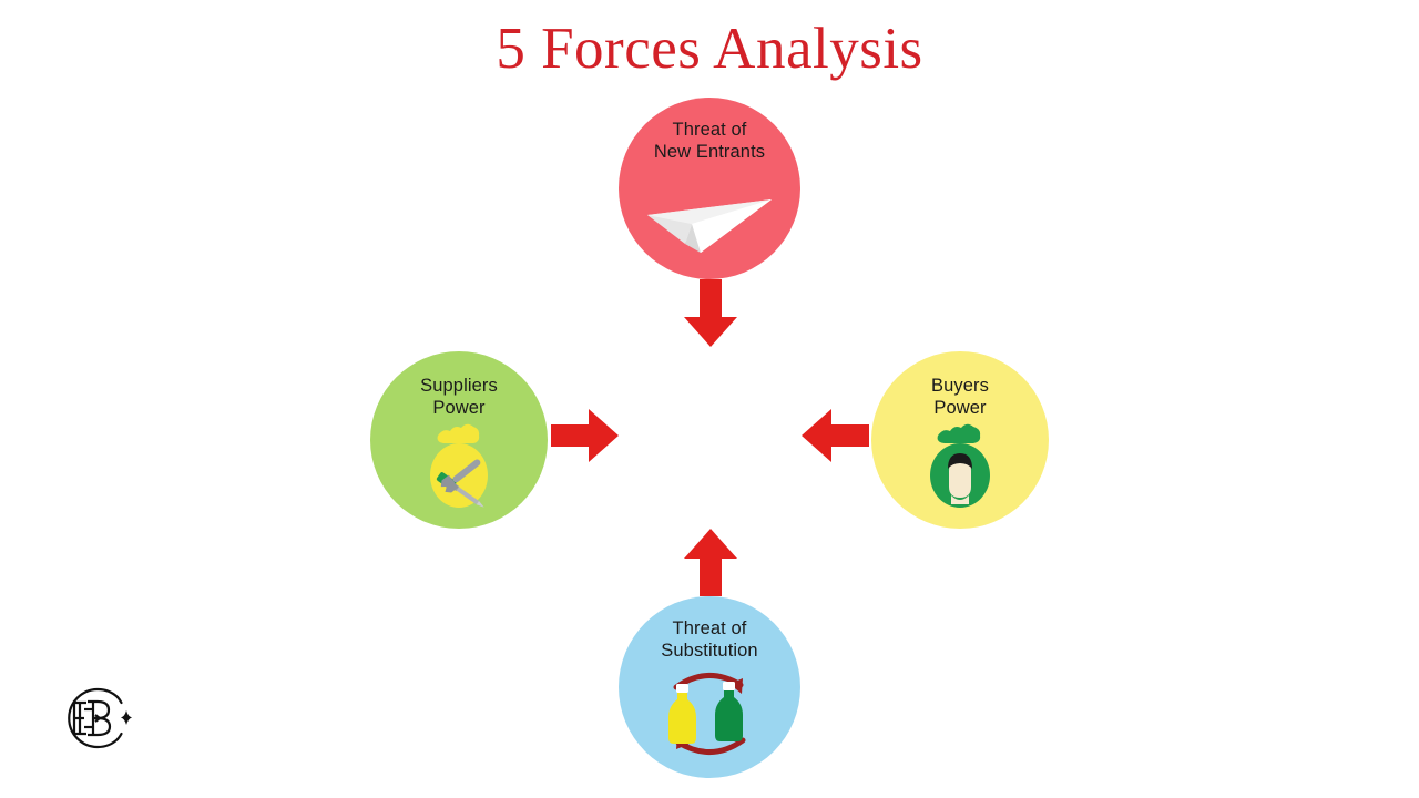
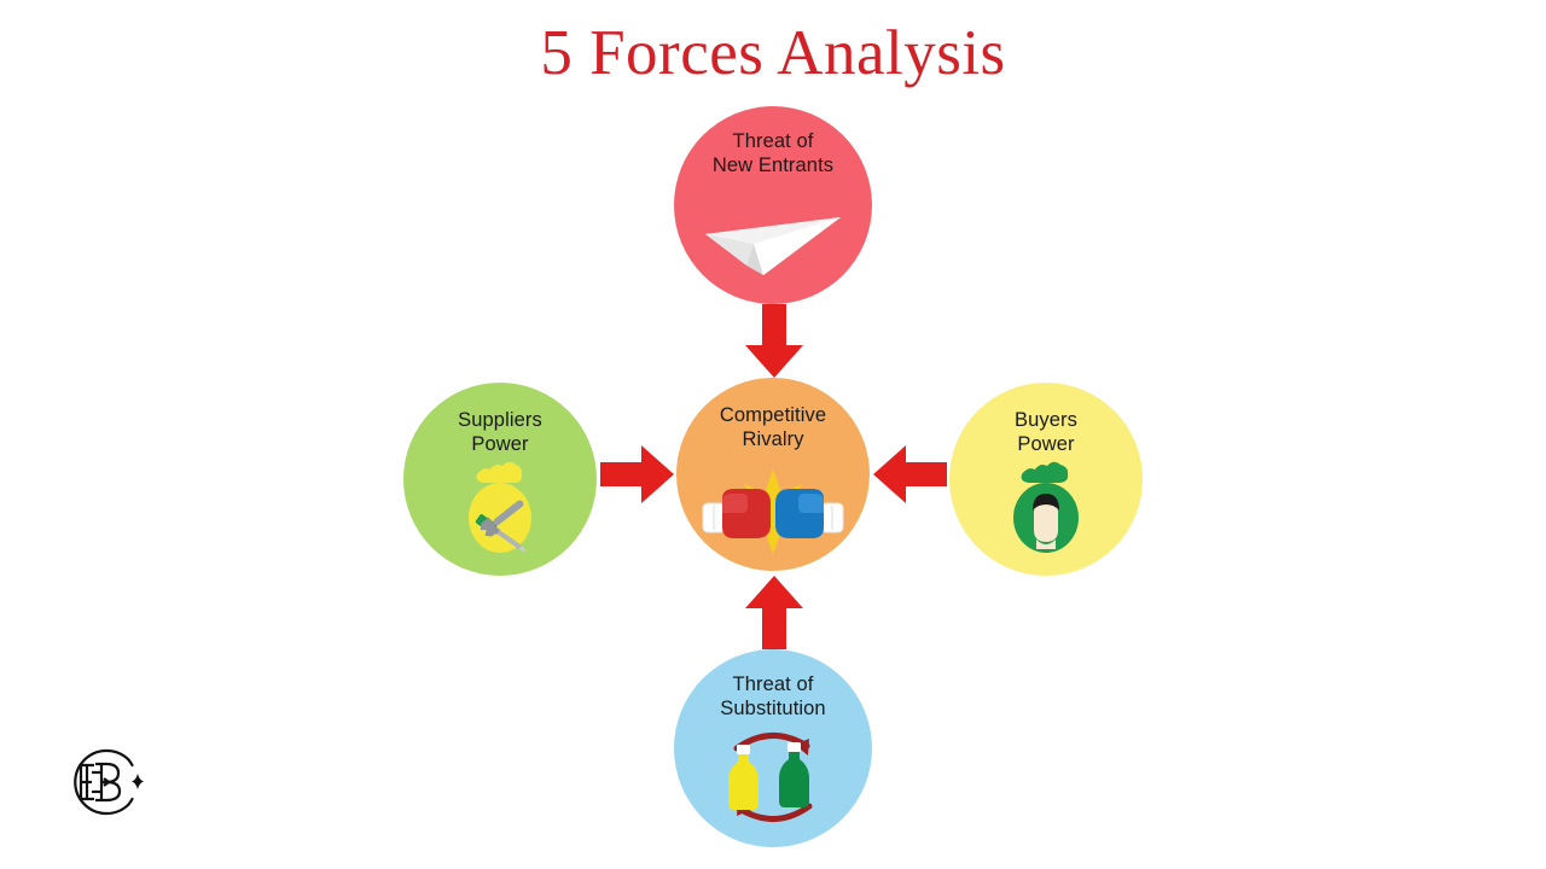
  5 Forces Analysis
  Threat of
  New Entrants
  Suppliers
  Power
+ Competitive
+ Rivalry
  Buyers
  Power
  Threat of
  Substitution
